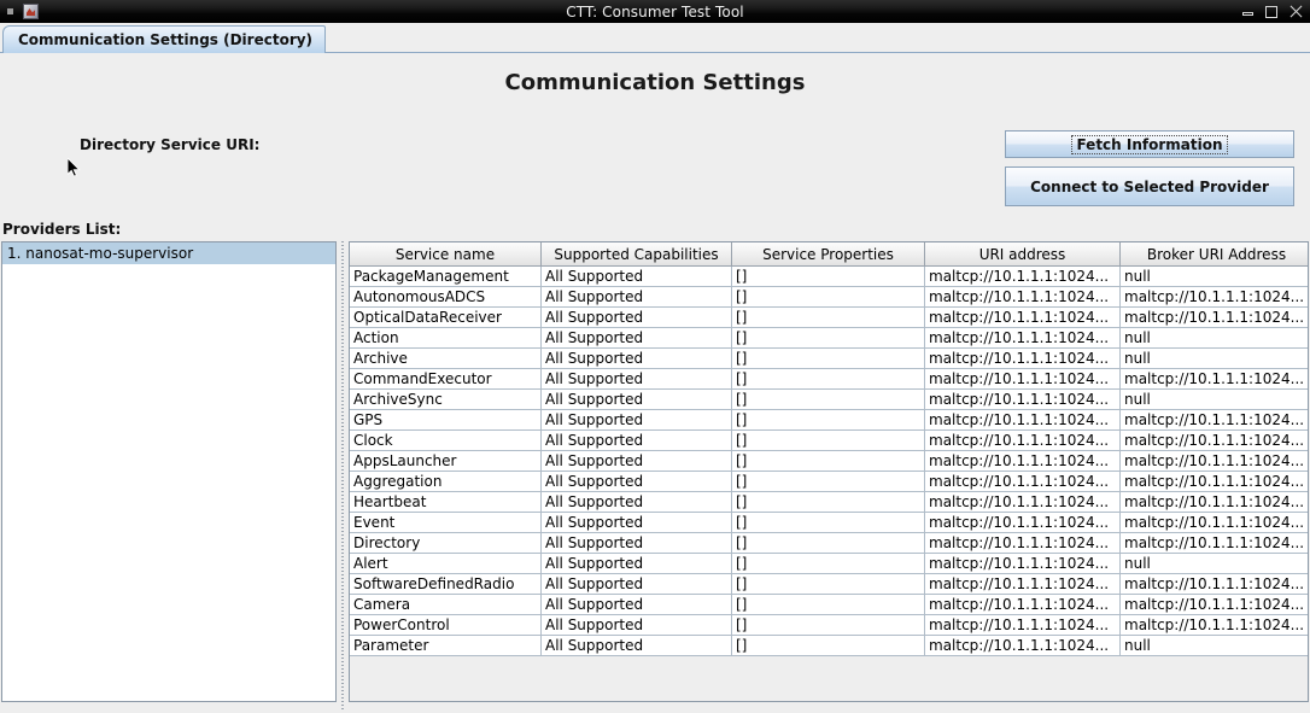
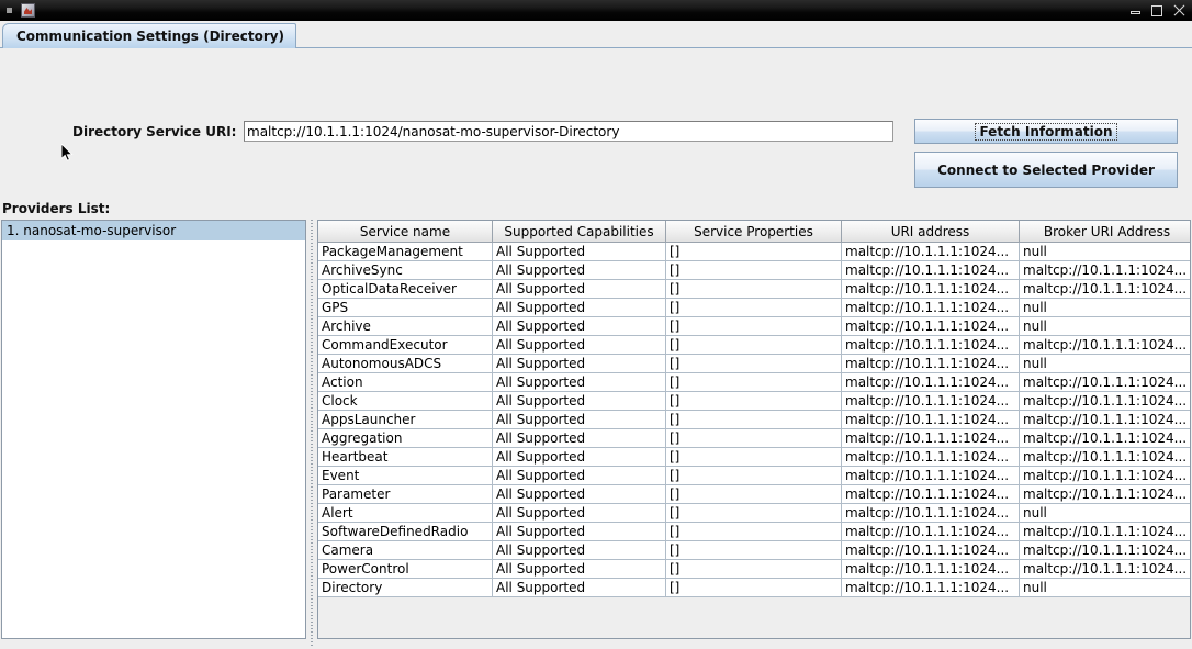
- CTT: Consumer Test Tool
  Communication Settings (Directory)
- Communication Settings
  Directory Service URI:
+ maltcp://10.1.1.1:1024/nanosat-mo-supervisor-Directory
  Fetch Information
  Connect to Selected Provider
  Providers List:
  1. nanosat-mo-supervisor
  Service name	Supported Capabilities	Service Properties	URI address	Broker URI Address
  PackageManagement	All Supported	[]	maltcp://10.1.1.1:1024...	null
- AutonomousADCS	All Supported	[]	maltcp://10.1.1.1:1024...	maltcp://10.1.1.1:1024...
+ ArchiveSync	All Supported	[]	maltcp://10.1.1.1:1024...	maltcp://10.1.1.1:1024...
  OpticalDataReceiver	All Supported	[]	maltcp://10.1.1.1:1024...	maltcp://10.1.1.1:1024...
- Action	All Supported	[]	maltcp://10.1.1.1:1024...	null
+ GPS	All Supported	[]	maltcp://10.1.1.1:1024...	null
  Archive	All Supported	[]	maltcp://10.1.1.1:1024...	null
  CommandExecutor	All Supported	[]	maltcp://10.1.1.1:1024...	maltcp://10.1.1.1:1024...
- ArchiveSync	All Supported	[]	maltcp://10.1.1.1:1024...	null
+ AutonomousADCS	All Supported	[]	maltcp://10.1.1.1:1024...	null
- GPS	All Supported	[]	maltcp://10.1.1.1:1024...	maltcp://10.1.1.1:1024...
+ Action	All Supported	[]	maltcp://10.1.1.1:1024...	maltcp://10.1.1.1:1024...
  Clock	All Supported	[]	maltcp://10.1.1.1:1024...	maltcp://10.1.1.1:1024...
  AppsLauncher	All Supported	[]	maltcp://10.1.1.1:1024...	maltcp://10.1.1.1:1024...
  Aggregation	All Supported	[]	maltcp://10.1.1.1:1024...	maltcp://10.1.1.1:1024...
  Heartbeat	All Supported	[]	maltcp://10.1.1.1:1024...	maltcp://10.1.1.1:1024...
  Event	All Supported	[]	maltcp://10.1.1.1:1024...	maltcp://10.1.1.1:1024...
- Directory	All Supported	[]	maltcp://10.1.1.1:1024...	maltcp://10.1.1.1:1024...
+ Parameter	All Supported	[]	maltcp://10.1.1.1:1024...	maltcp://10.1.1.1:1024...
  Alert	All Supported	[]	maltcp://10.1.1.1:1024...	null
  SoftwareDefinedRadio	All Supported	[]	maltcp://10.1.1.1:1024...	maltcp://10.1.1.1:1024...
  Camera	All Supported	[]	maltcp://10.1.1.1:1024...	maltcp://10.1.1.1:1024...
  PowerControl	All Supported	[]	maltcp://10.1.1.1:1024...	maltcp://10.1.1.1:1024...
- Parameter	All Supported	[]	maltcp://10.1.1.1:1024...	null
+ Directory	All Supported	[]	maltcp://10.1.1.1:1024...	null
